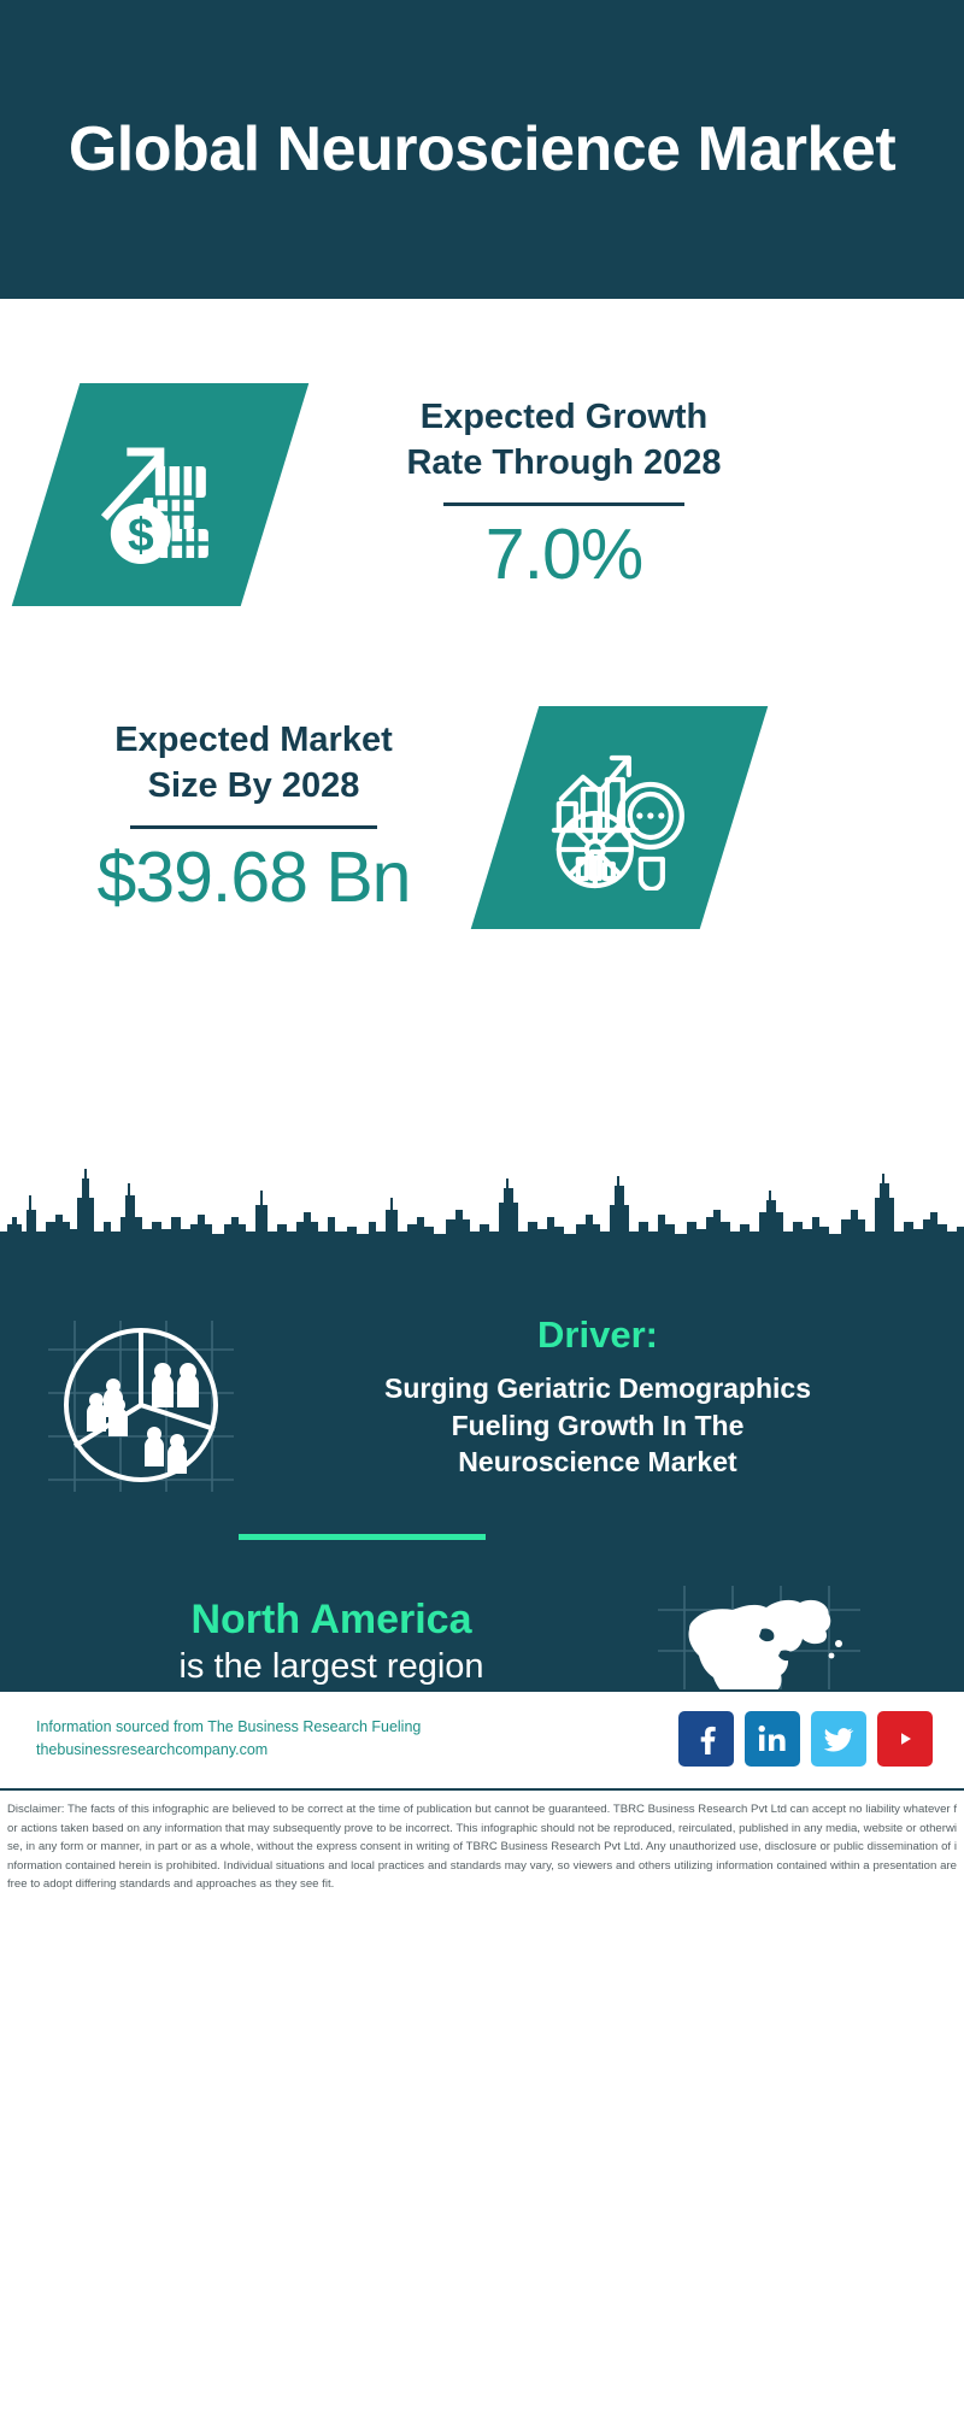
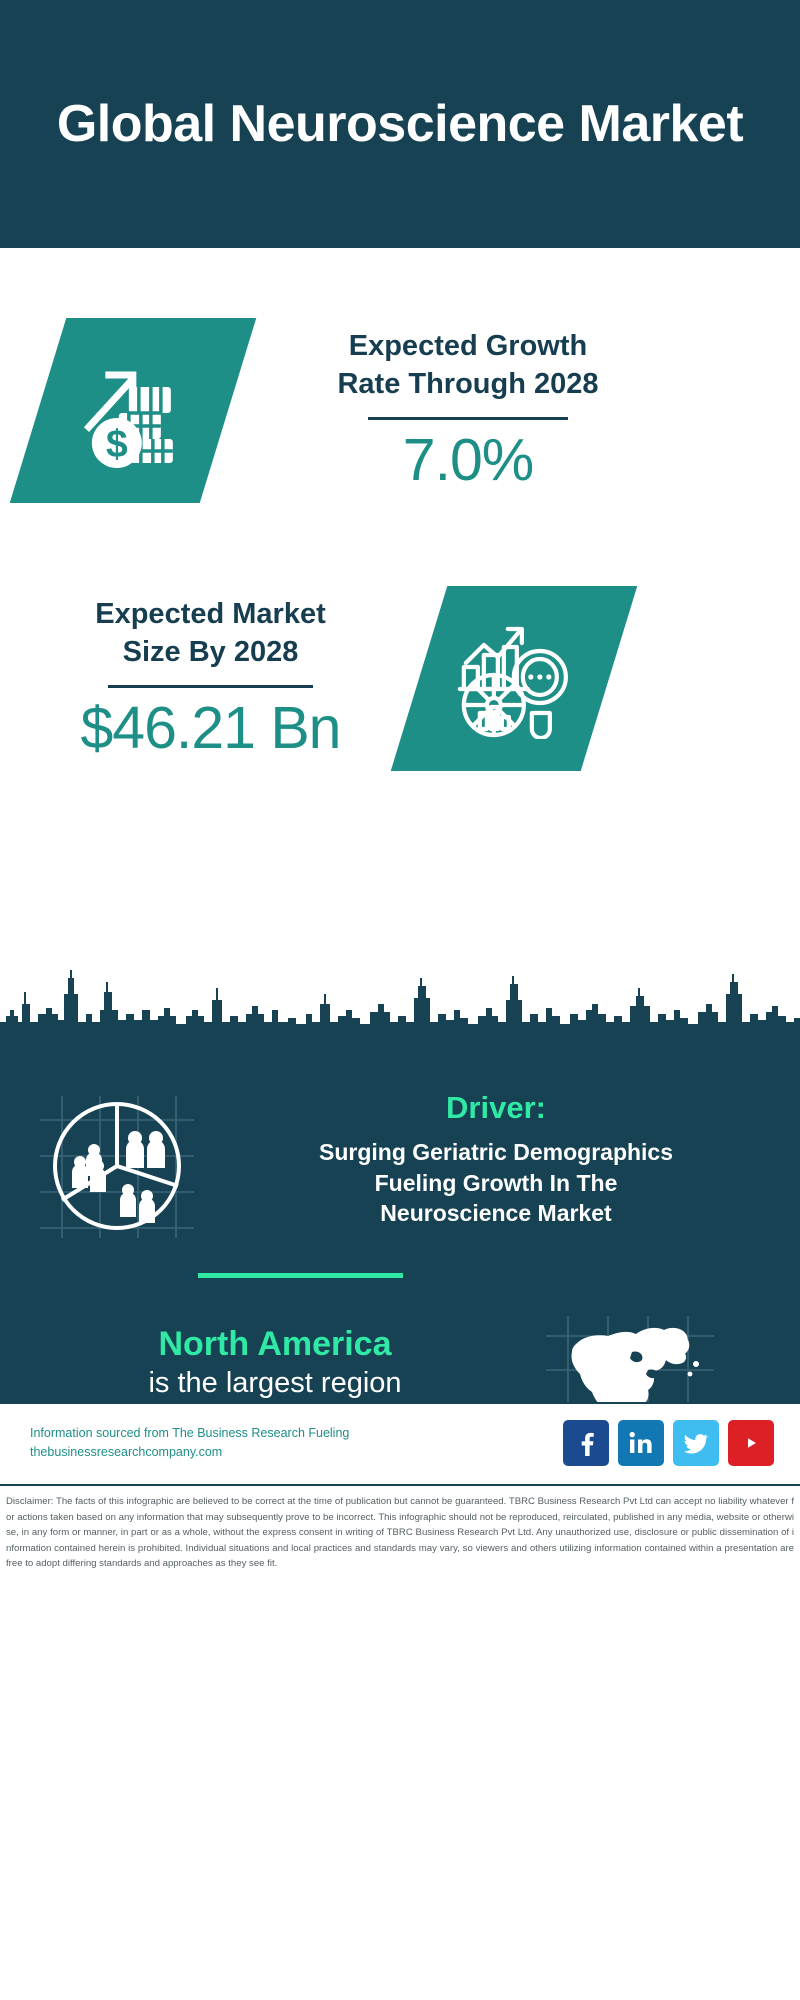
  Global Neuroscience Market
  Expected Growth
  Rate Through 2028
  7.0%
  Expected Market
  Size By 2028
- $39.68 Bn
+ $46.21 Bn
  Driver:
  Surging Geriatric Demographics
  Fueling Growth In The
  Neuroscience Market
  North America
  is the largest region
  Information sourced from The Business Research Fueling
  thebusinessresearchcompany.com
  Disclaimer: The facts of this infographic are believed to be correct at the time of publication but cannot be guaranteed. TBRC Business Research Pvt Ltd can accept no liability whatever for actions taken based on any information that may subsequently prove to be incorrect. This infographic should not be reproduced, reirculated, published in any media, website or otherwise, in any form or manner, in part or as a whole, without the express consent in writing of TBRC Business Research Pvt Ltd. Any unauthorized use, disclosure or public dissemination of information contained herein is prohibited. Individual situations and local practices and standards may vary, so viewers and others utilizing information contained within a presentation are free to adopt differing standards and approaches as they see fit.
